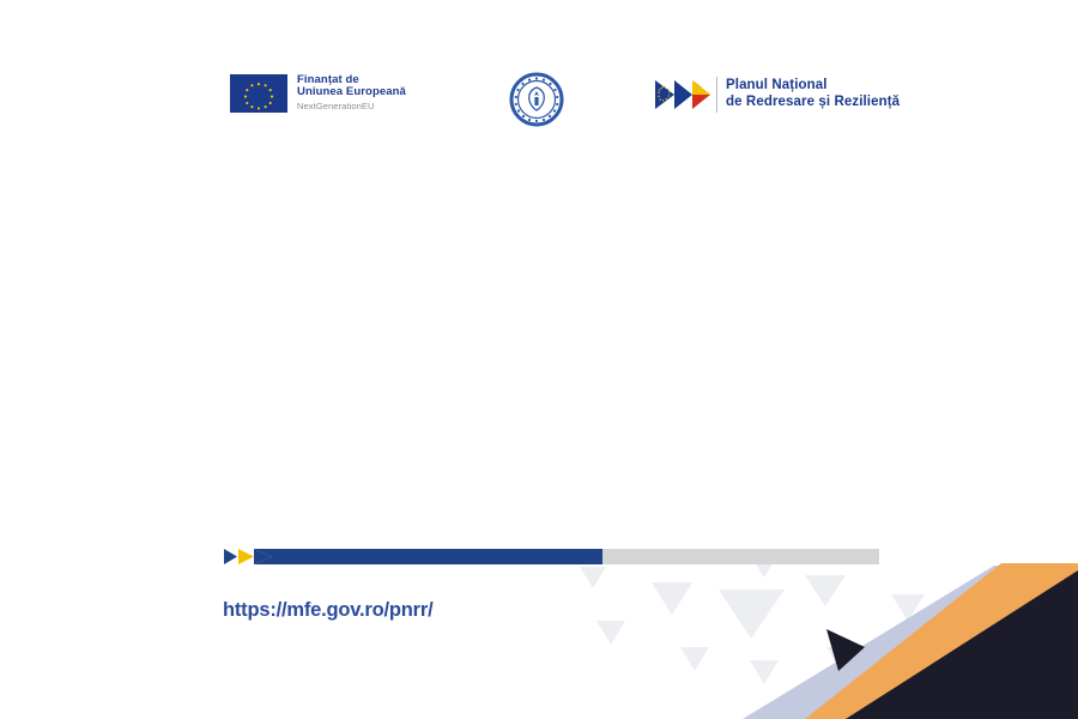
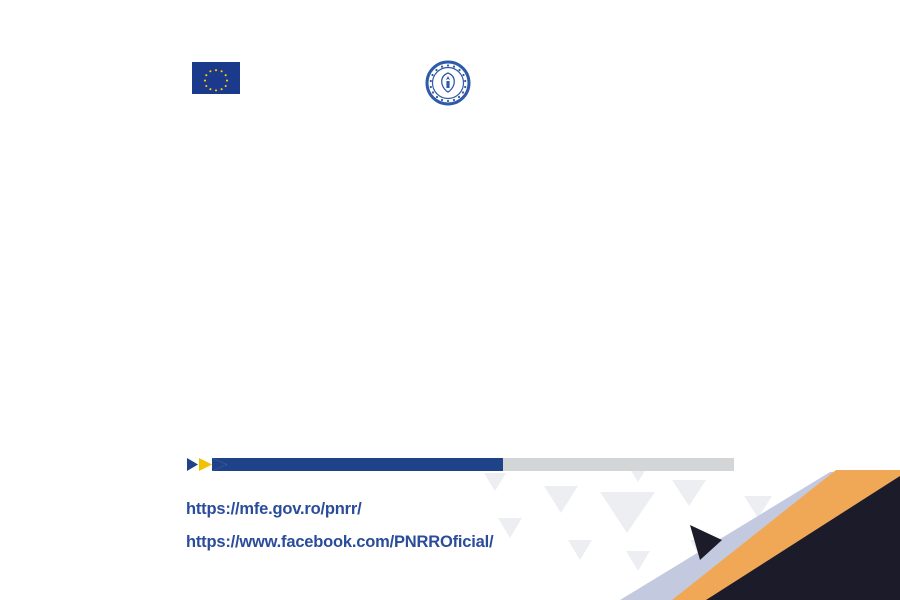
- Finanțat de
- Uniunea Europeană
- NextGenerationEU
- Planul Național
- de Redresare și Reziliență
  https://mfe.gov.ro/pnrr/
+ https://www.facebook.com/PNRROficial/
